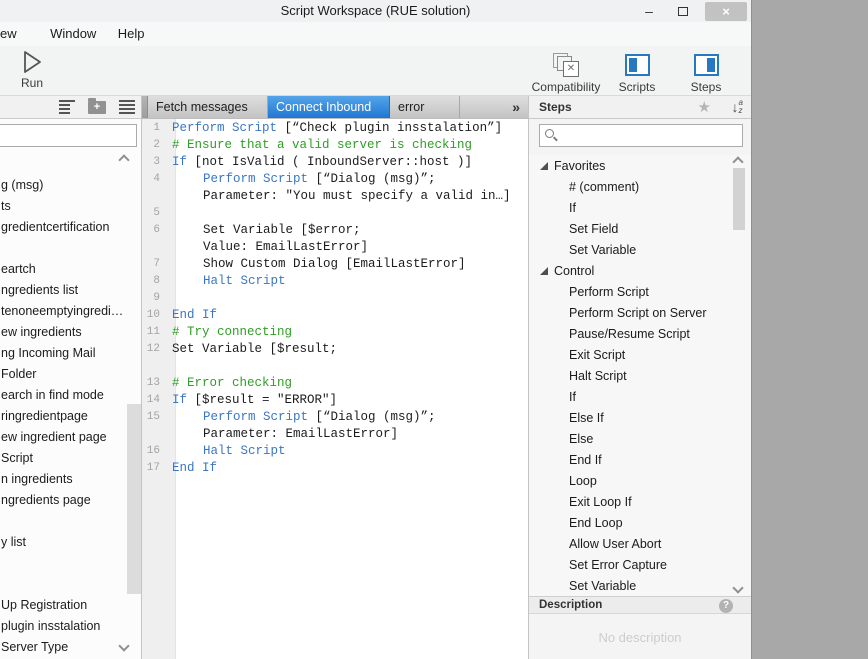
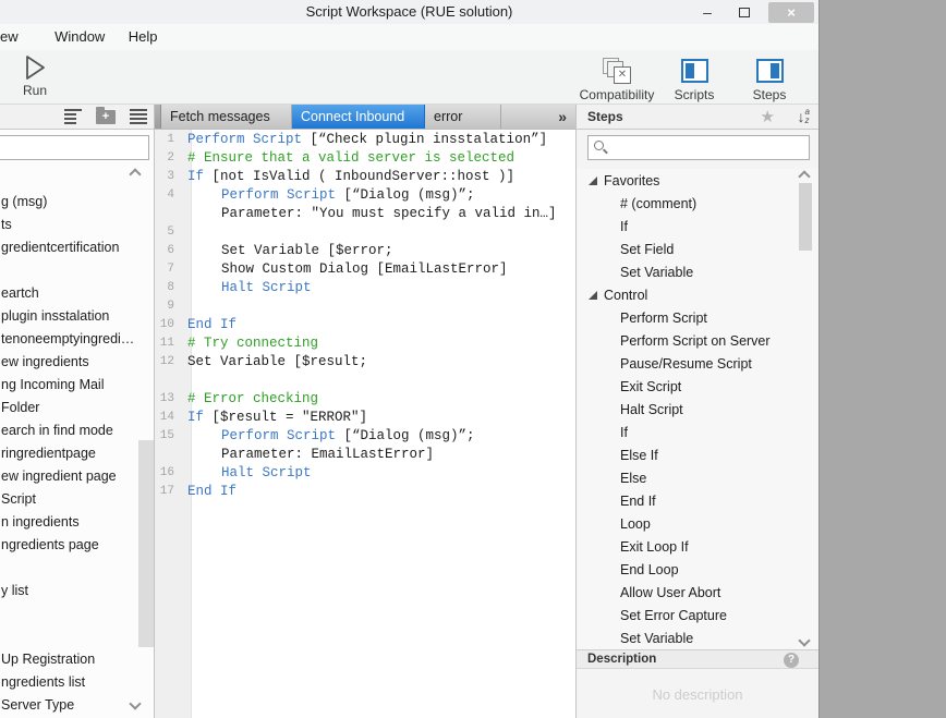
  Script Workspace (RUE solution)
  –
  ×
  ew Window Help
  Run
  ✕
  Compatibility
  Scripts
  Steps
  +
  g (msg)
  ts
  gredientcertification
  eartch
- ngredients list
+ plugin insstalation
  tenoneemptyingredi…
  ew ingredients
  ng Incoming Mail
  Folder
  earch in find mode
  ringredientpage
  ew ingredient page
  Script
  n ingredients
  ngredients page
  y list
  Up Registration
- plugin insstalation
+ ngredients list
  Server Type
  Fetch messages
  Connect Inbound
  error
  »
  1
  Perform Script [“Check plugin insstalation”]
  2
- # Ensure that a valid server is checking
+ # Ensure that a valid server is selected
  3
  If [not IsValid ( InboundServer::host )]
  4
  Perform Script [“Dialog (msg)”;
  Parameter: "You must specify a valid in…]
  5
  6
  Set Variable [$error;
- Value: EmailLastError]
  7
  Show Custom Dialog [EmailLastError]
  8
  Halt Script
  9
  10
  End If
  11
  # Try connecting
  12
  Set Variable [$result;
  13
  # Error checking
  14
  If [$result = "ERROR"]
  15
  Perform Script [“Dialog (msg)”;
  Parameter: EmailLastError]
  16
  Halt Script
  17
  End If
  Steps
  ★
  ↓
  a
  z
  Favorites
  # (comment)
  If
  Set Field
  Set Variable
  Control
  Perform Script
  Perform Script on Server
  Pause/Resume Script
  Exit Script
  Halt Script
  If
  Else If
  Else
  End If
  Loop
  Exit Loop If
  End Loop
  Allow User Abort
  Set Error Capture
  Set Variable
  Description
  ?
  No description
